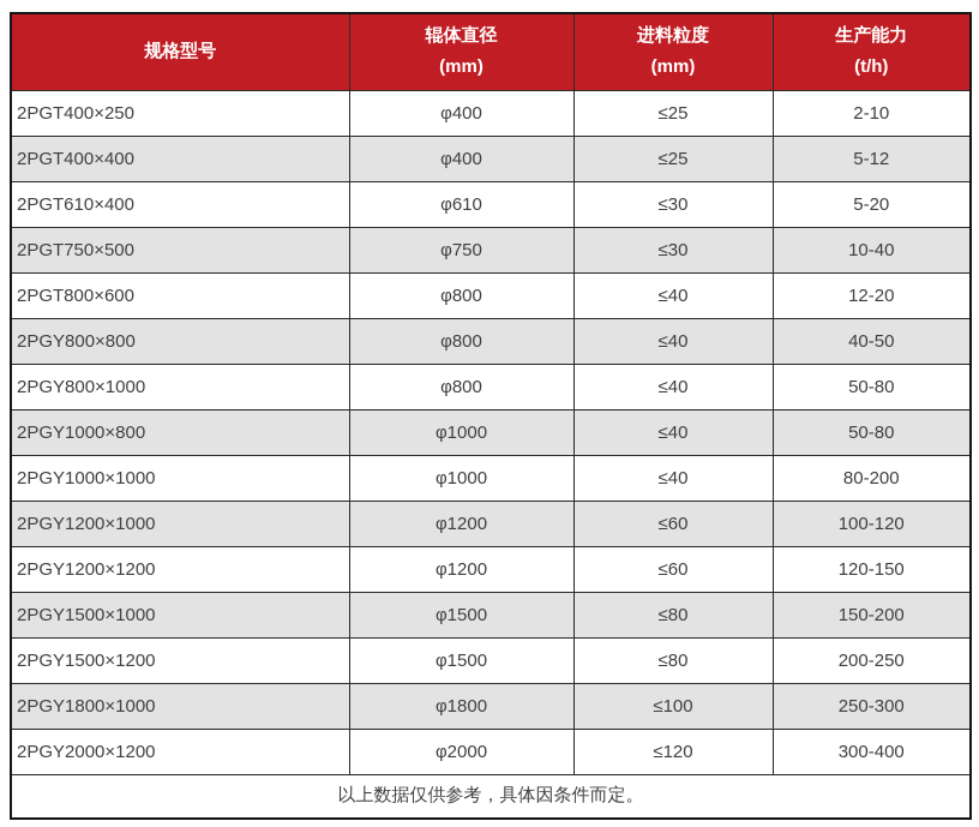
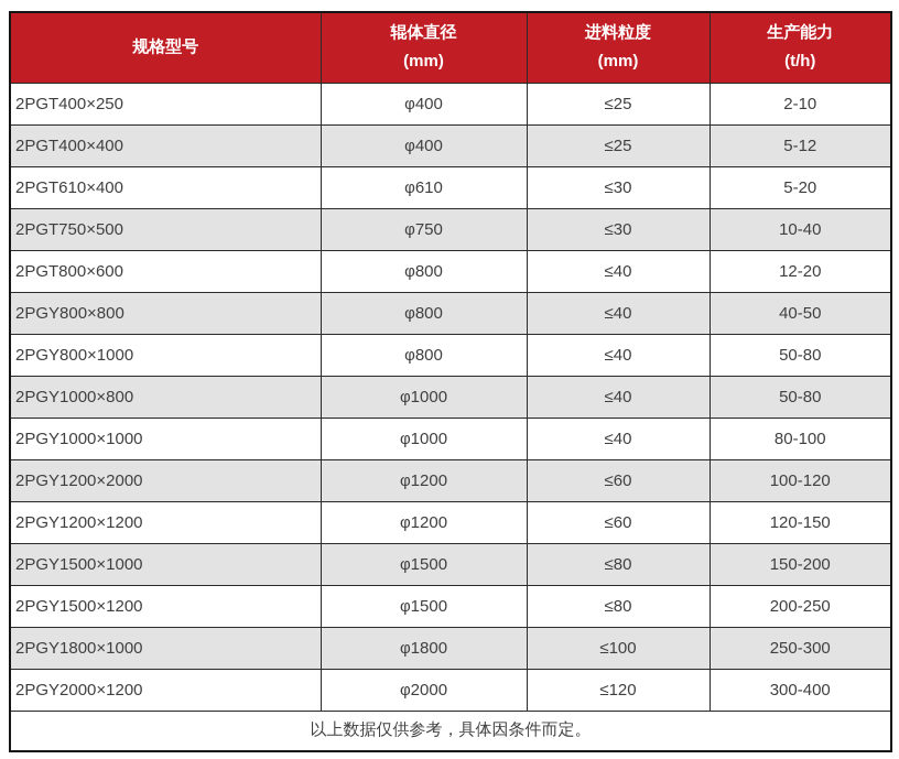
  规格型号	辊体直径 (mm)	进料粒度 (mm)	生产能力 (t/h)
  2PGT400×250	φ400	≤25	2-10
  2PGT400×400	φ400	≤25	5-12
  2PGT610×400	φ610	≤30	5-20
  2PGT750×500	φ750	≤30	10-40
  2PGT800×600	φ800	≤40	12-20
  2PGY800×800	φ800	≤40	40-50
  2PGY800×1000	φ800	≤40	50-80
  2PGY1000×800	φ1000	≤40	50-80
- 2PGY1000×1000	φ1000	≤40	80-200
+ 2PGY1000×1000	φ1000	≤40	80-100
- 2PGY1200×1000	φ1200	≤60	100-120
+ 2PGY1200×2000	φ1200	≤60	100-120
  2PGY1200×1200	φ1200	≤60	120-150
  2PGY1500×1000	φ1500	≤80	150-200
  2PGY1500×1200	φ1500	≤80	200-250
  2PGY1800×1000	φ1800	≤100	250-300
  2PGY2000×1200	φ2000	≤120	300-400
  以上数据仅供参考，具体因条件而定。
